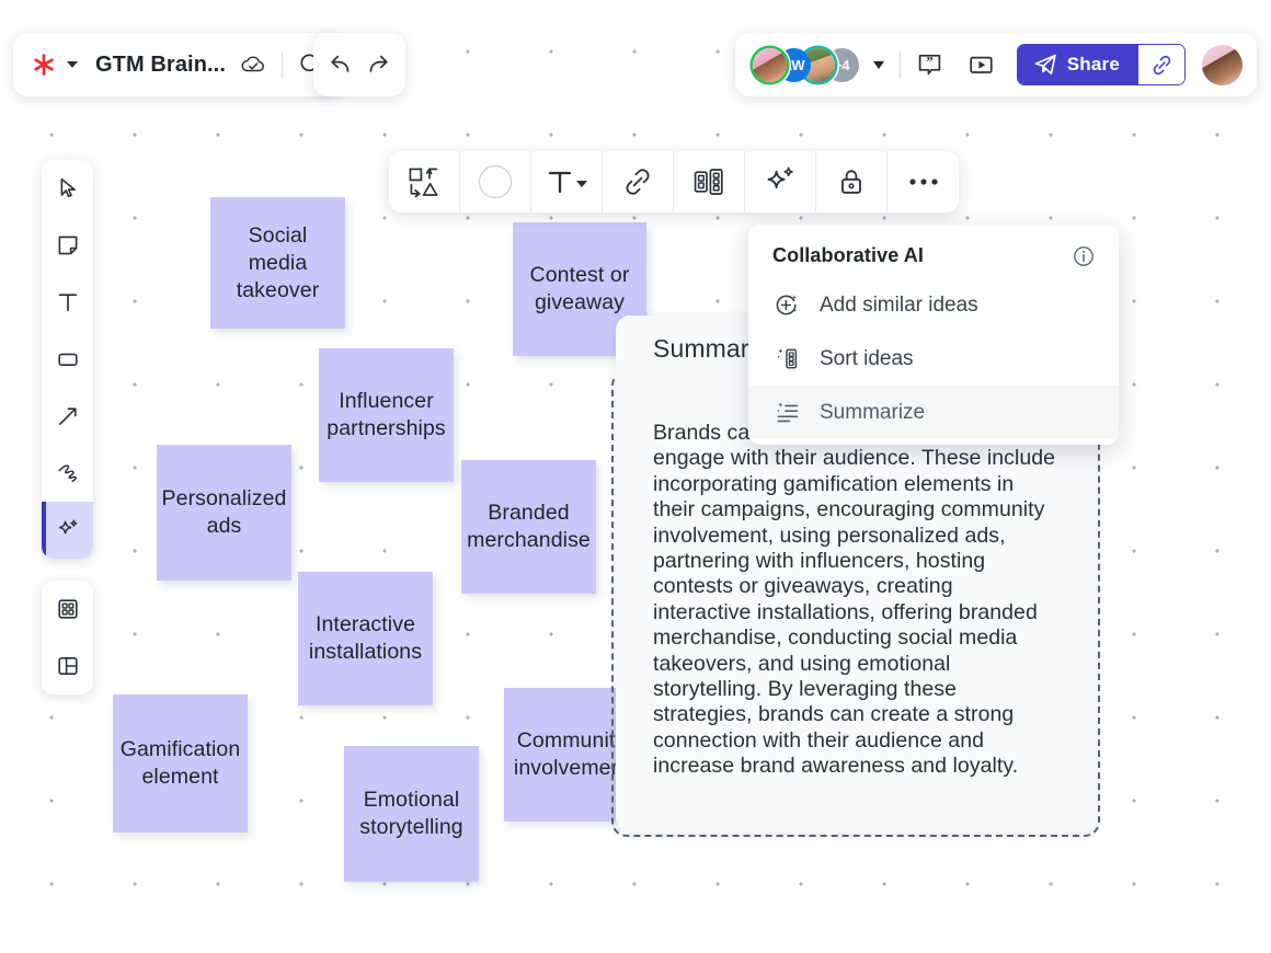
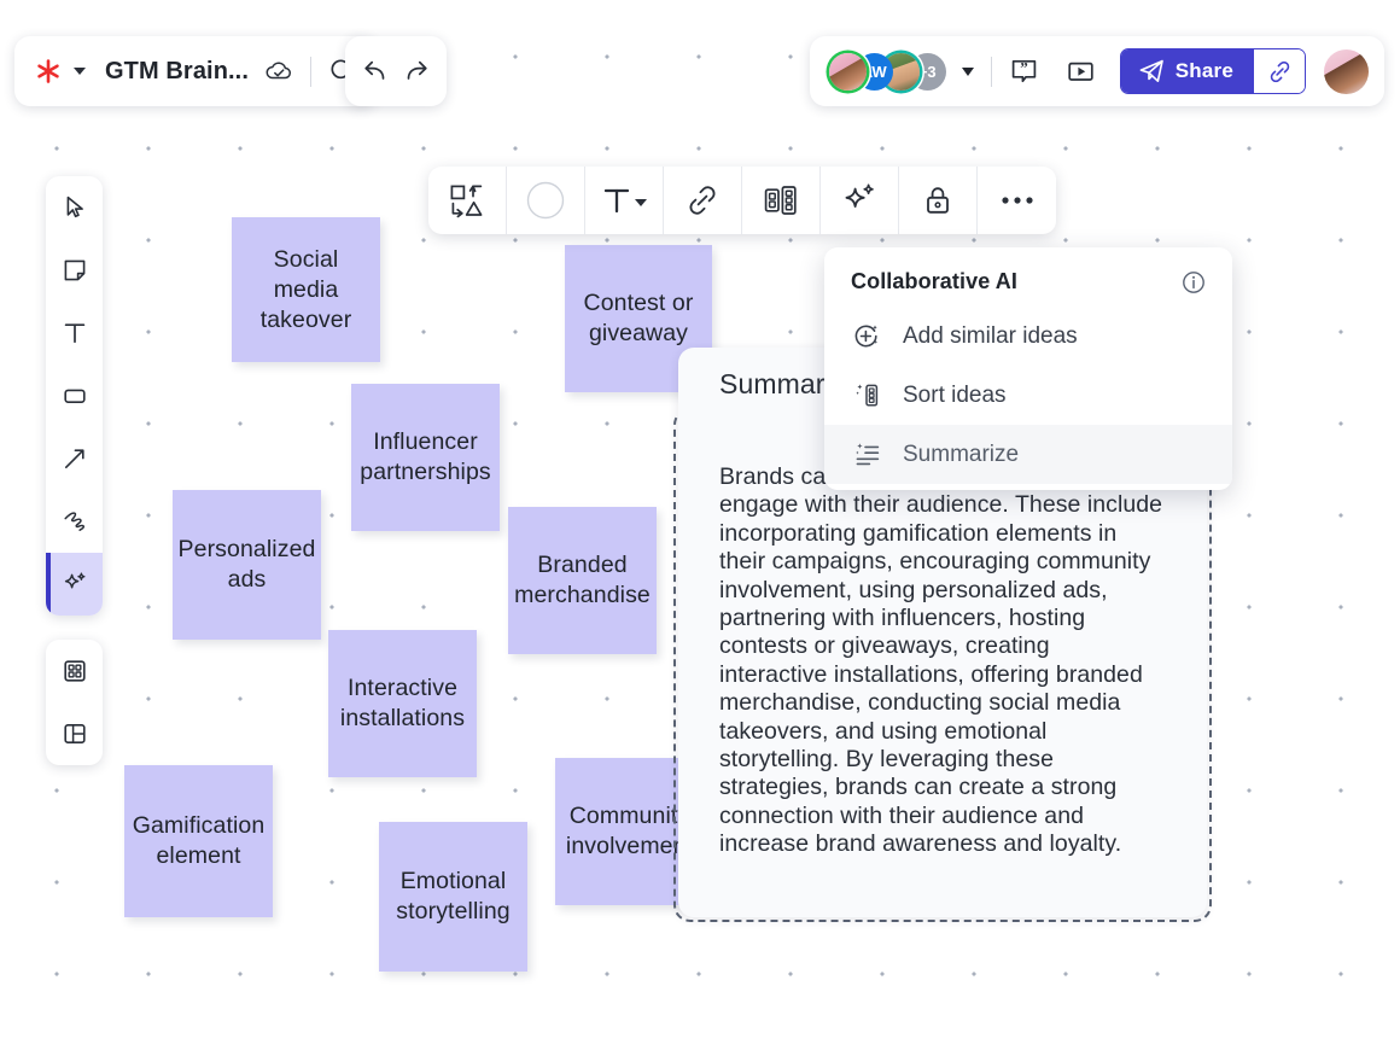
  Social
  media
  takeover
  Contest or
  giveaway
  Influencer
  partnerships
  Personalized
  ads
  Branded
  merchandise
  Interactive
  installations
  Gamification
  element
  Communit
  involveme
  Emotional
  storytelling
  Summar
  Brands ca engage with their audience. These include incorporating gamification elements in their campaigns, encouraging community involvement, using personalized ads, partnering with influencers, hosting contests or giveaways, creating interactive installations, offering branded merchandise, conducting social media takeovers, and using emotional storytelling. By leveraging these strategies, brands can create a strong connection with their audience and increase brand awareness and loyalty.
  GTM Brain...
  AW
- +4
+ +3
  ”
  Share
  Collaborative AI
  Add similar ideas
  Sort ideas
  Summarize
